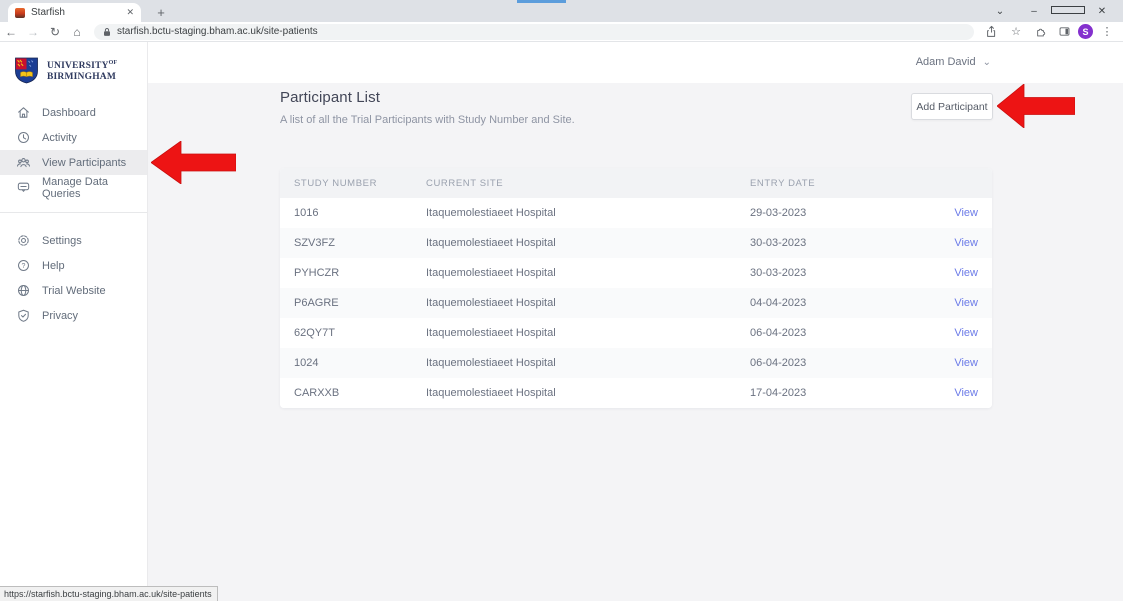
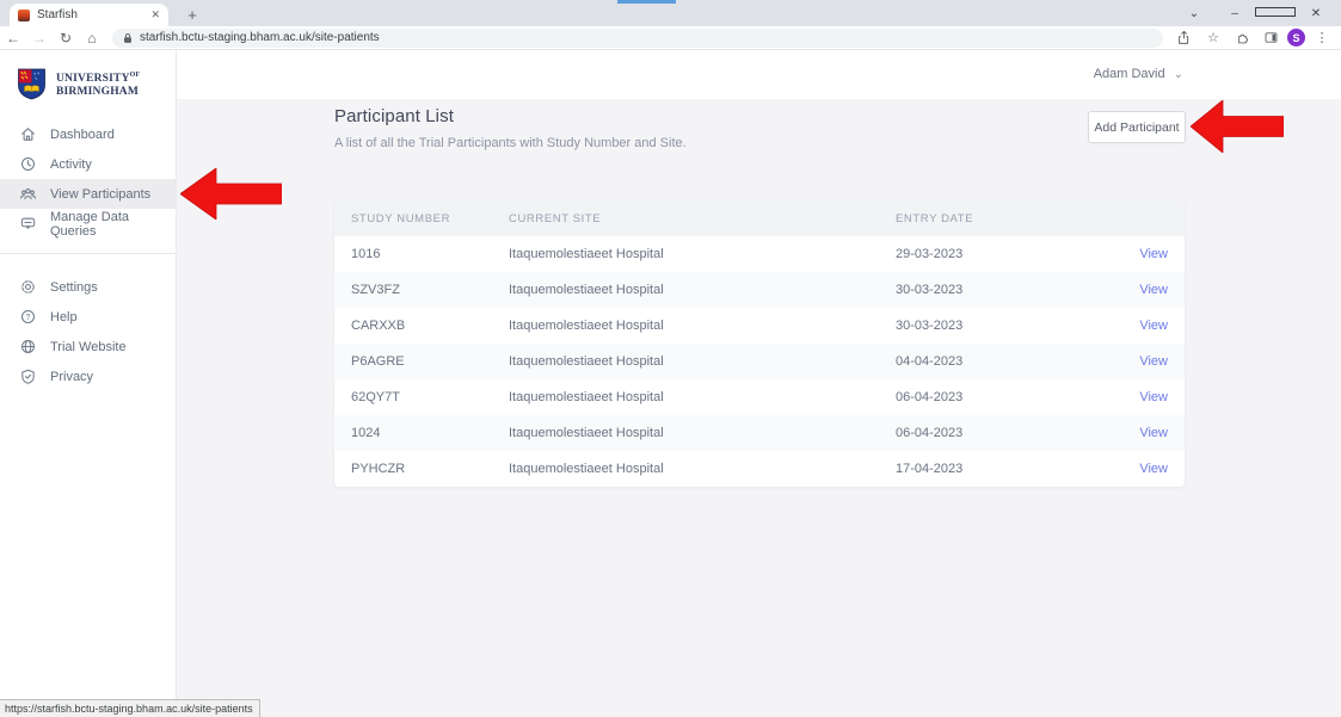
  Starfish
  ✕
  +
  ⌄
  –
  ✕
  ←
  →
  ↻
  ⌂
  starfish.bctu-staging.bham.ac.uk/site-patients
  ☆
  S
  ⋮
  UNIVERSITY
  BIRMINGHAM
  Dashboard
  Activity
  View Participants
  Manage Data Queries
  Settings
  Help
  Trial Website
  Privacy
  Adam David
  ⌄
  Participant List
  A list of all the Trial Participants with Study Number and Site.
  Add Participant
  STUDY NUMBER
  CURRENT SITE
  ENTRY DATE
  1016
  Itaquemolestiaeet Hospital
  29-03-2023
  View
  SZV3FZ
  Itaquemolestiaeet Hospital
  30-03-2023
  View
- PYHCZR
+ CARXXB
  Itaquemolestiaeet Hospital
  30-03-2023
  View
  P6AGRE
  Itaquemolestiaeet Hospital
  04-04-2023
  View
  62QY7T
  Itaquemolestiaeet Hospital
  06-04-2023
  View
  1024
  Itaquemolestiaeet Hospital
  06-04-2023
  View
- CARXXB
+ PYHCZR
  Itaquemolestiaeet Hospital
  17-04-2023
  View
  https://starfish.bctu-staging.bham.ac.uk/site-patients
